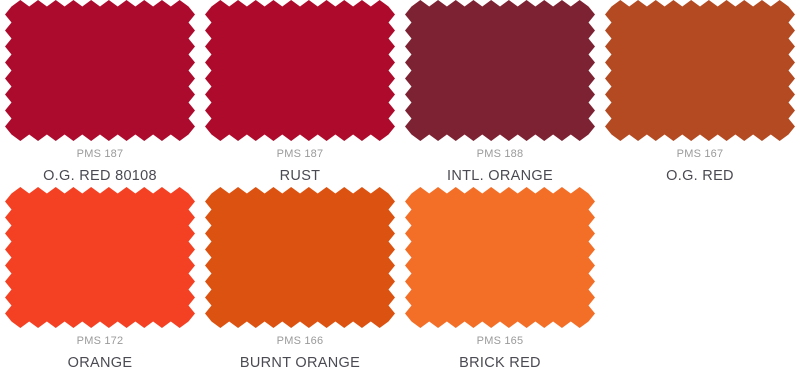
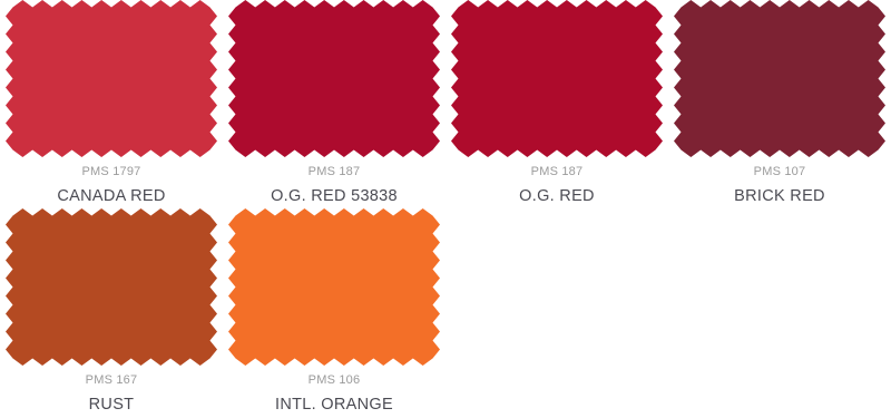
+ PMS 1797
+ CANADA RED
  PMS 187
- O.G. RED 80108
+ O.G. RED 53838
  PMS 187
- RUST
+ O.G. RED
- PMS 188
+ PMS 107
- INTL. ORANGE
+ BRICK RED
  PMS 167
- O.G. RED
+ RUST
- PMS 172
- ORANGE
- PMS 166
- BURNT ORANGE
- PMS 165
+ PMS 106
- BRICK RED
+ INTL. ORANGE
